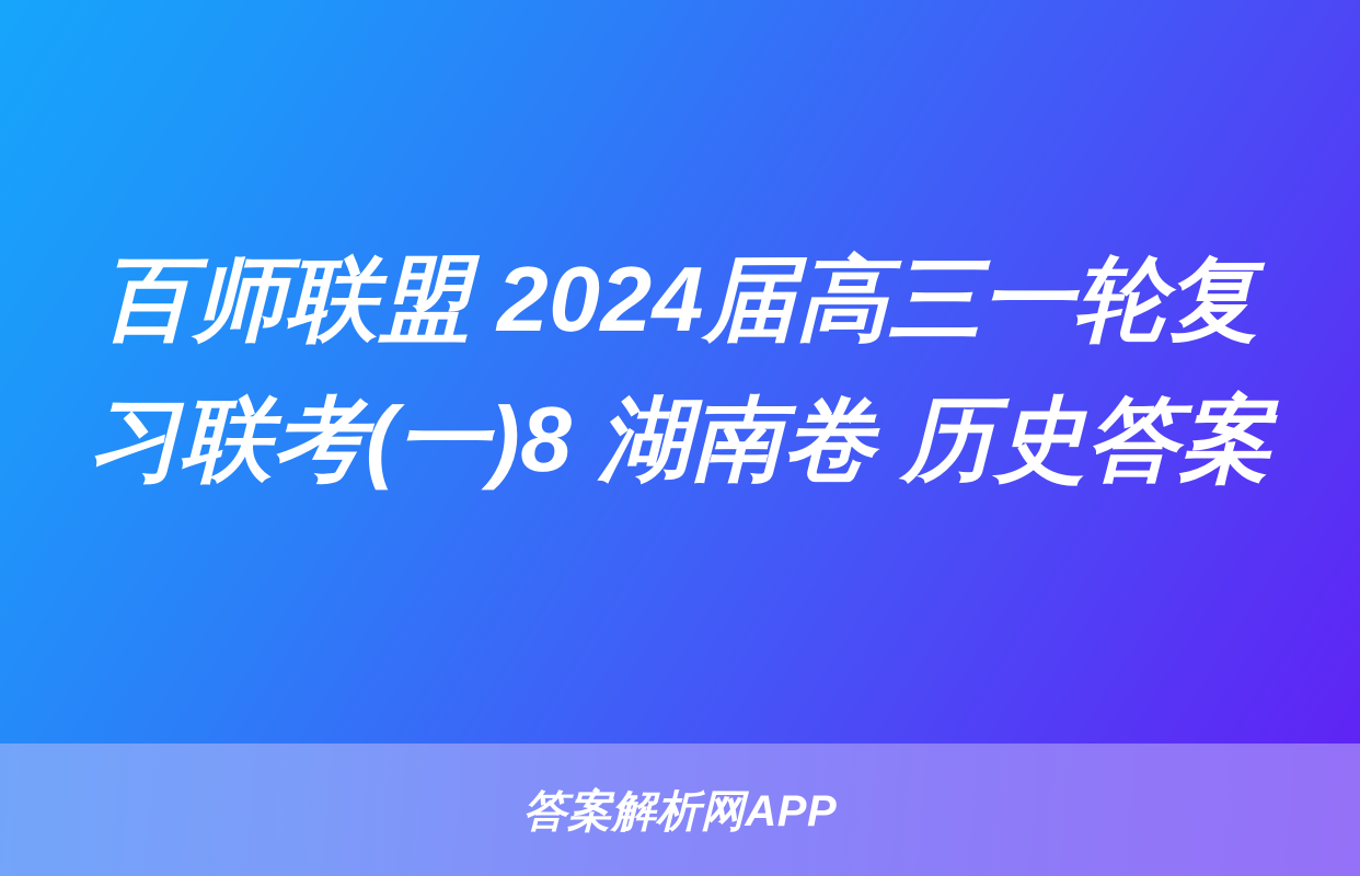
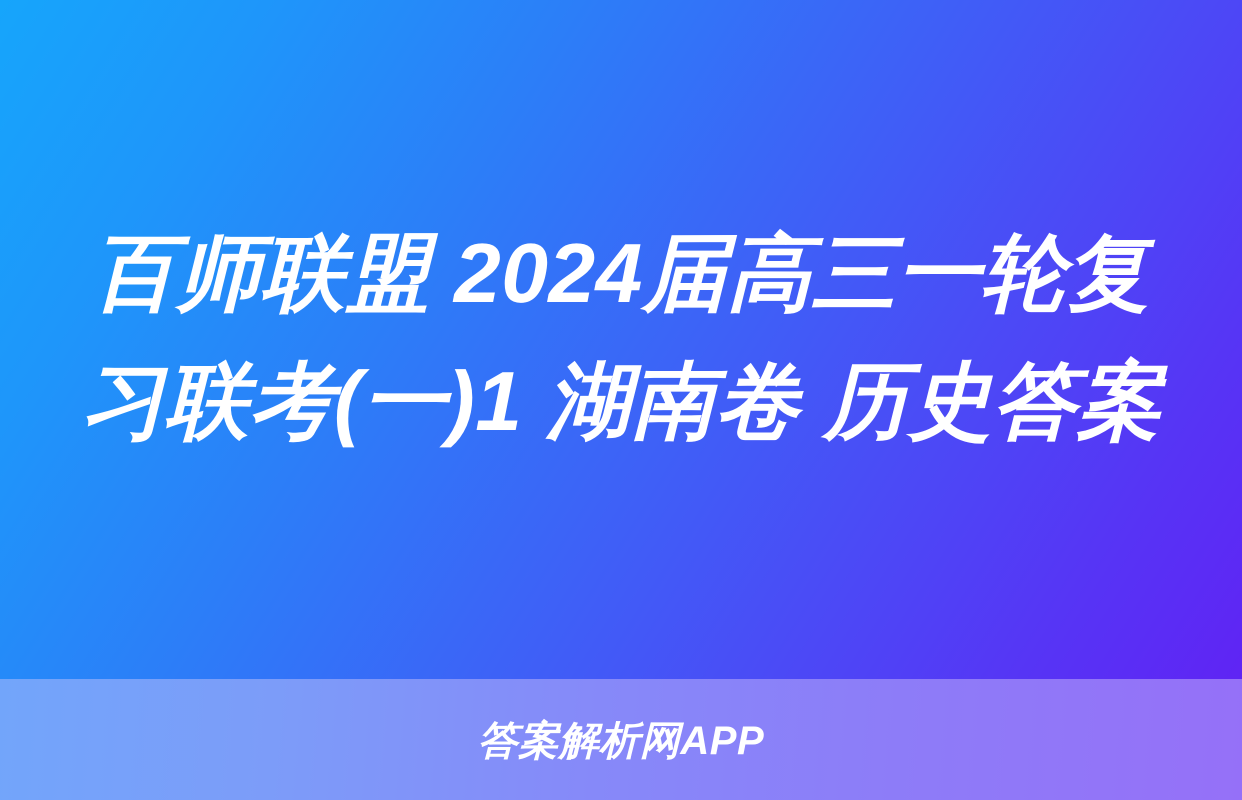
- 百师联盟 2024届高三一轮复习联考(一)8 湖南卷 历史答案
+ 百师联盟 2024届高三一轮复习联考(一)1 湖南卷 历史答案
  答案解析网APP
